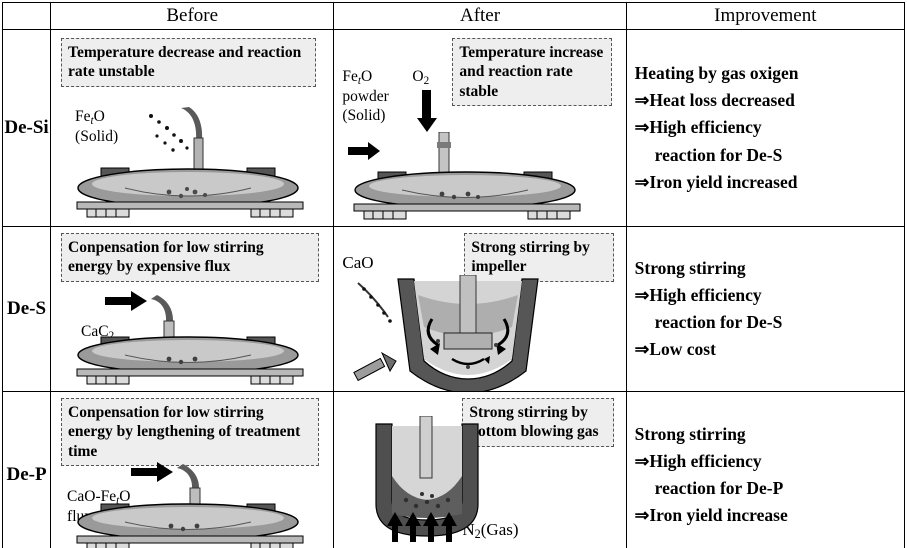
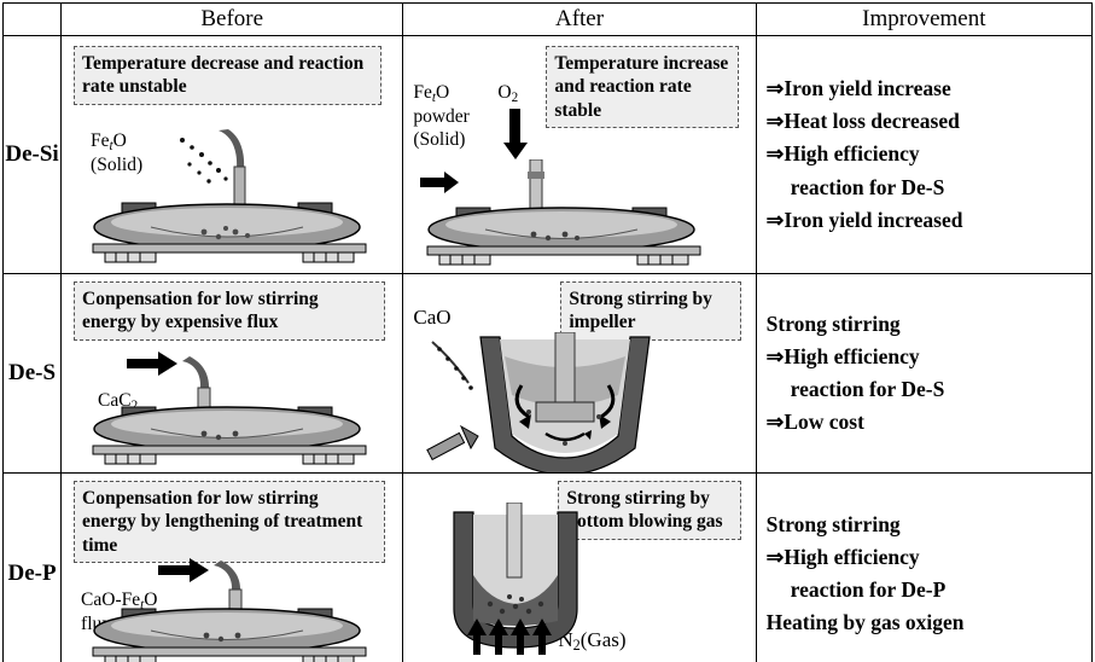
  	Before	After	Improvement
- De-Si	Temperature decrease and reaction rate unstable FetO (Solid)	Temperature increase and reaction rate stable FetO powder (Solid) O2	Heating by gas oxigen ⇒Heat loss decreased ⇒High efficiency reaction for De-S ⇒Iron yield increased
+ De-Si	Temperature decrease and reaction rate unstable FetO (Solid)	Temperature increase and reaction rate stable FetO powder (Solid) O2	⇒Iron yield increase ⇒Heat loss decreased ⇒High efficiency reaction for De-S ⇒Iron yield increased
  De-S	Conpensation for low stirring energy by expensive flux CaC2	Strong stirring by impeller CaO	Strong stirring ⇒High efficiency reaction for De-S ⇒Low cost
- De-P	Conpensation for low stirring energy by lengthening of treatment time CaO-FetO flu	Strong stirring by ottom blowing gas N2(Gas)	Strong stirring ⇒High efficiency reaction for De-P ⇒Iron yield increase
+ De-P	Conpensation for low stirring energy by lengthening of treatment time CaO-FetO flu	Strong stirring by ottom blowing gas N2(Gas)	Strong stirring ⇒High efficiency reaction for De-P Heating by gas oxigen
